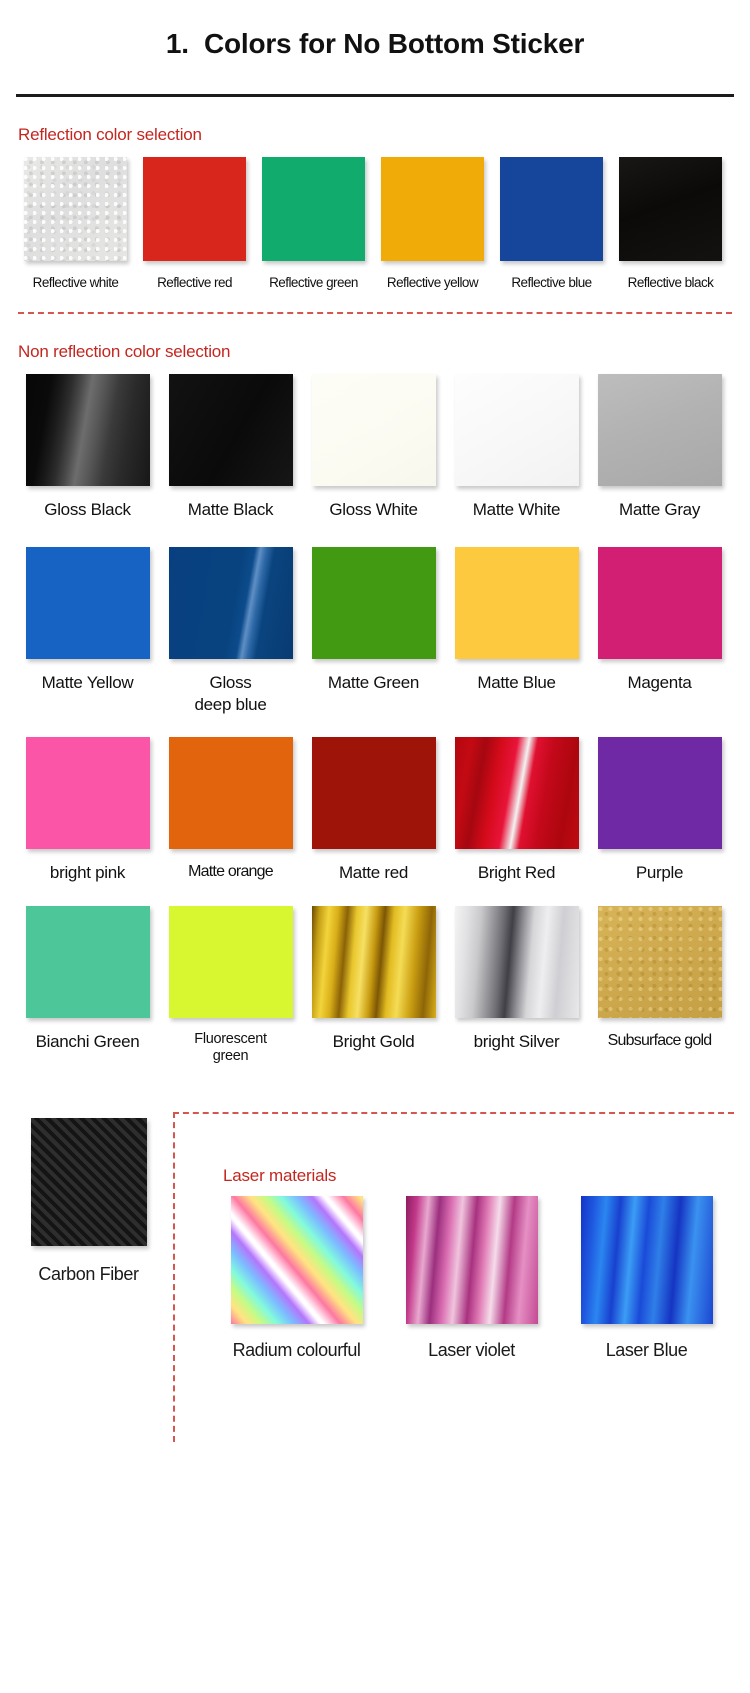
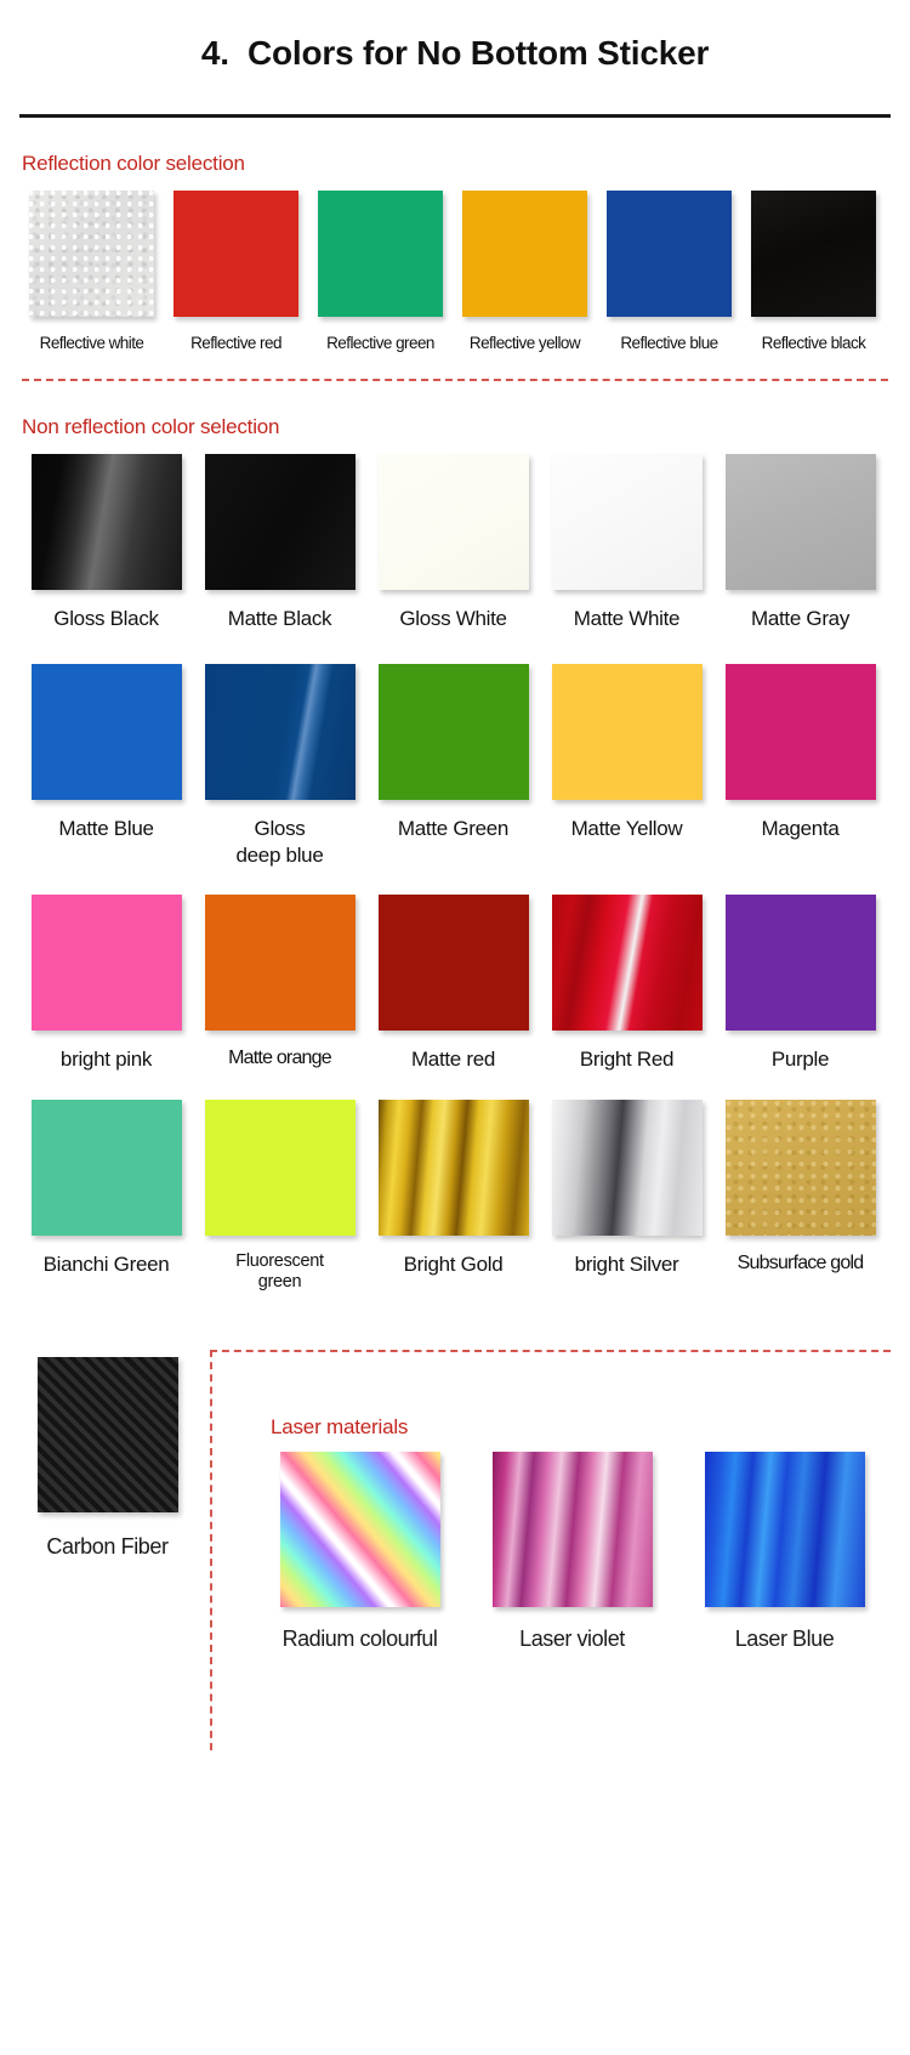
- 1. Colors for No Bottom Sticker
+ 4. Colors for No Bottom Sticker
  Reflection color selection
  Reflective white
  Reflective red
  Reflective green
  Reflective yellow
  Reflective blue
  Reflective black
  Non reflection color selection
  Gloss Black
  Matte Black
  Gloss White
  Matte White
  Matte Gray
- Matte Yellow
+ Matte Blue
  Gloss
  deep blue
  Matte Green
- Matte Blue
+ Matte Yellow
  Magenta
  bright pink
  Matte orange
  Matte red
  Bright Red
  Purple
  Bianchi Green
  Fluorescent
  green
  Bright Gold
  bright Silver
  Subsurface gold
  Carbon Fiber
  Laser materials
  Radium colourful
  Laser violet
  Laser Blue
